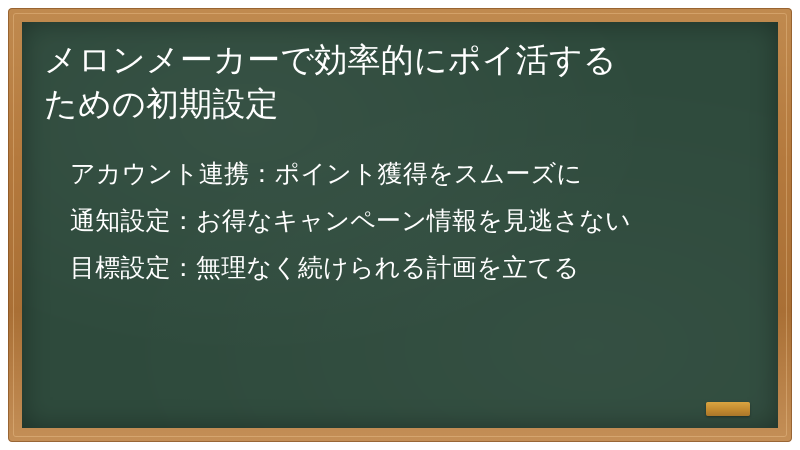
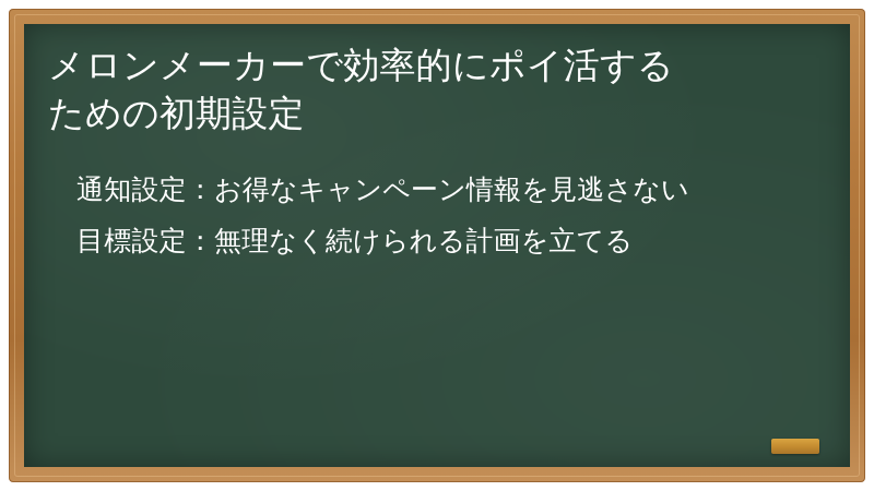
  メロンメーカーで効率的にポイ活する
  ための初期設定
- アカウント連携：ポイント獲得をスムーズに
  通知設定：お得なキャンペーン情報を見逃さない
  目標設定：無理なく続けられる計画を立てる
